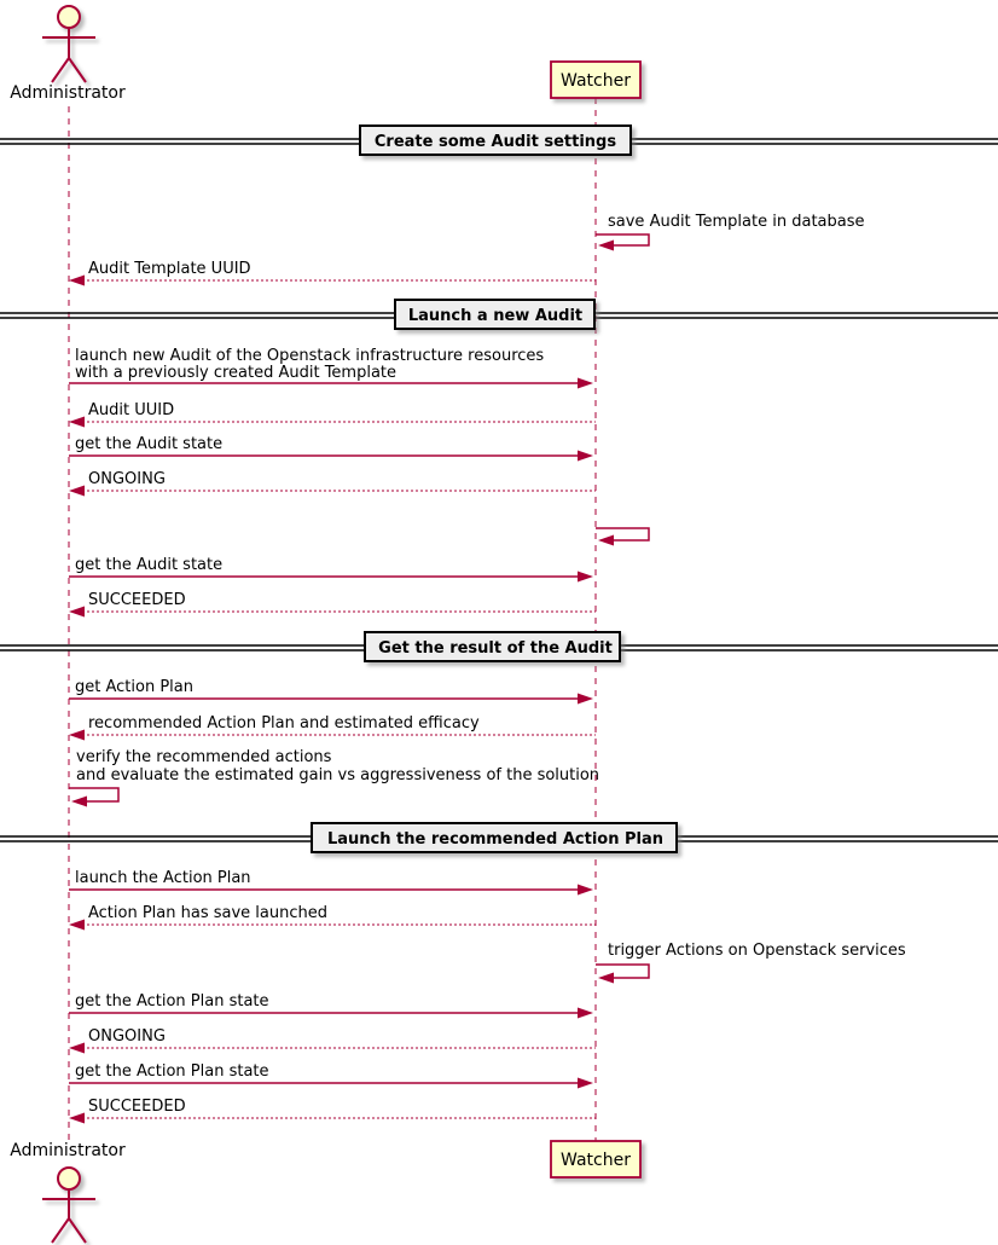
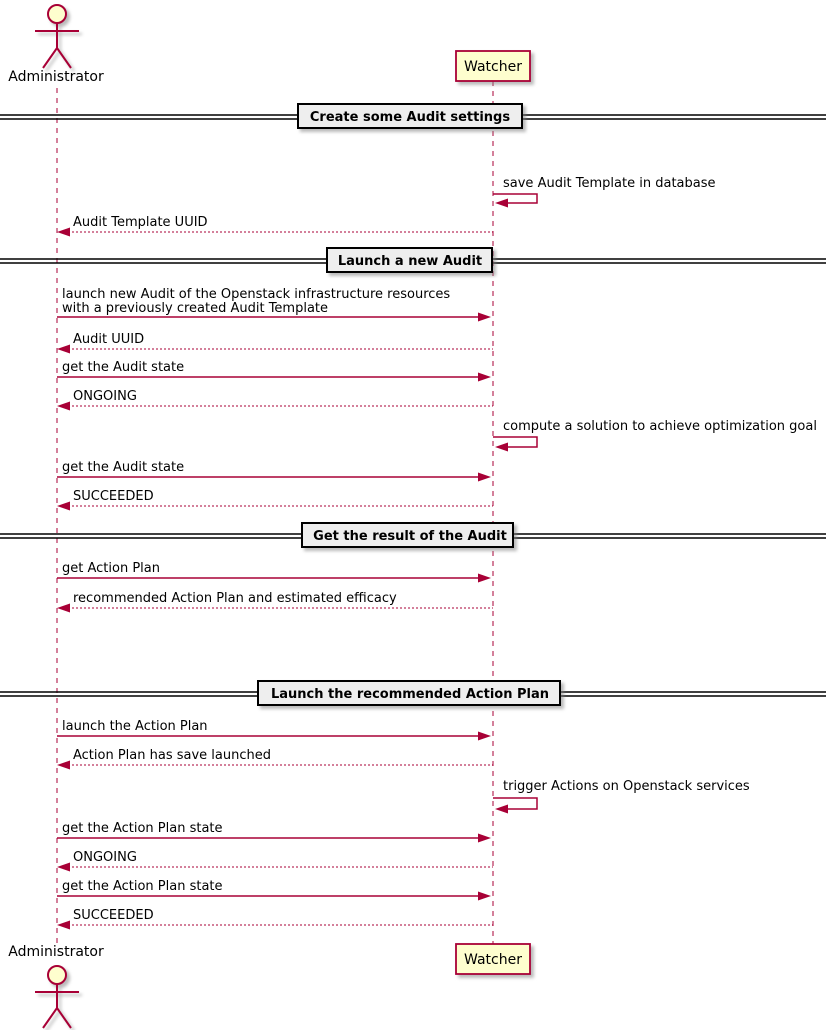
  Create some Audit settings
  Launch a new Audit
  Get the result of the Audit
  Launch the recommended Action Plan
  save Audit Template in database
  Audit Template UUID
  launch new Audit of the Openstack infrastructure resources
  with a previously created Audit Template
  Audit UUID
  get the Audit state
  ONGOING
+ compute a solution to achieve optimization goal
  get the Audit state
  SUCCEEDED
  get Action Plan
  recommended Action Plan and estimated efficacy
- verify the recommended actions
- and evaluate the estimated gain vs aggressiveness of the solution
  launch the Action Plan
  Action Plan has save launched
  trigger Actions on Openstack services
  get the Action Plan state
  ONGOING
  get the Action Plan state
  SUCCEEDED
  Administrator
  Watcher
  Administrator
  Watcher
